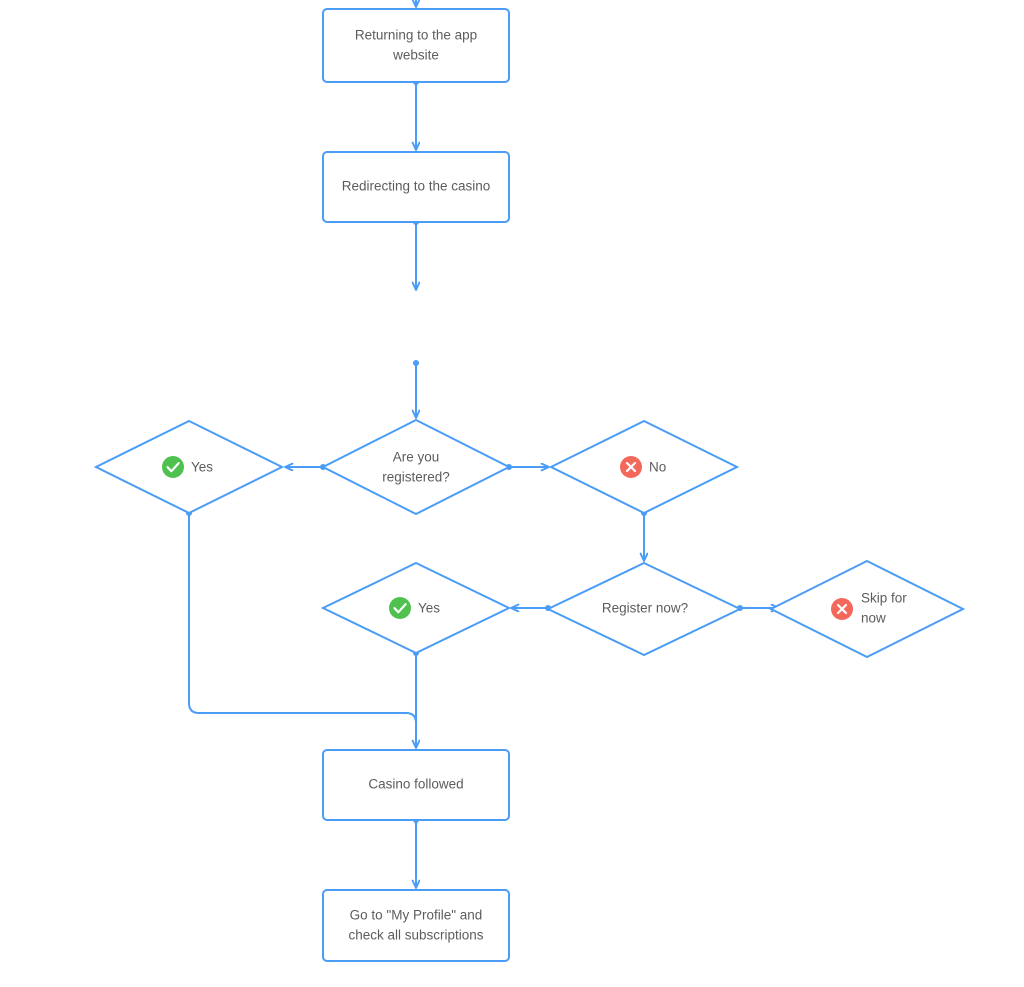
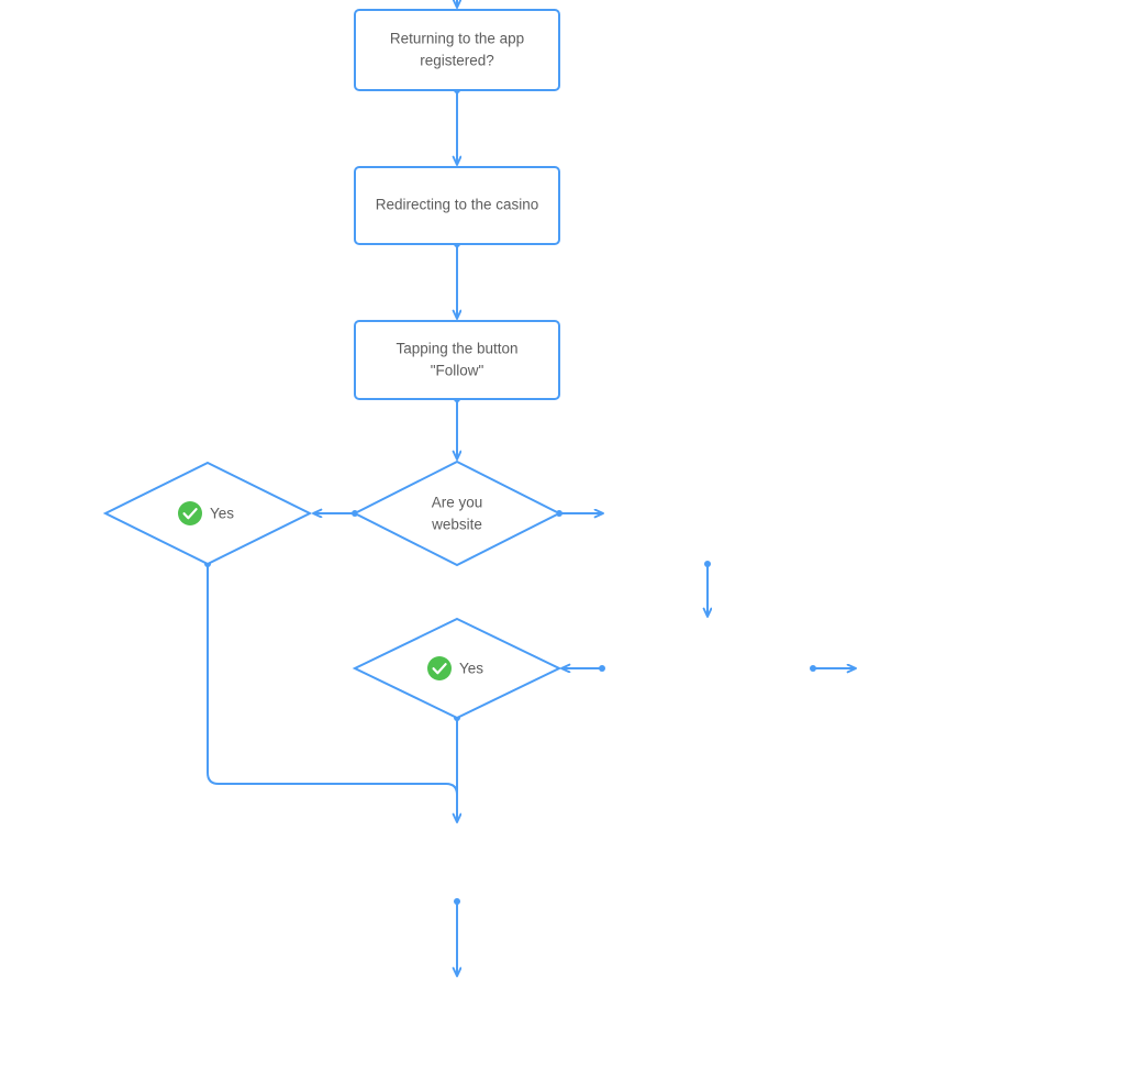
  Returning to the app
- website
+ registered?
  Redirecting to the casino
+ Tapping the button
+ "Follow"
  Are you
- registered?
+ website
  Yes
- No
- Register now?
  Yes
- Skip for
- now
- Casino followed
- Go to "My Profile" and
- check all subscriptions
